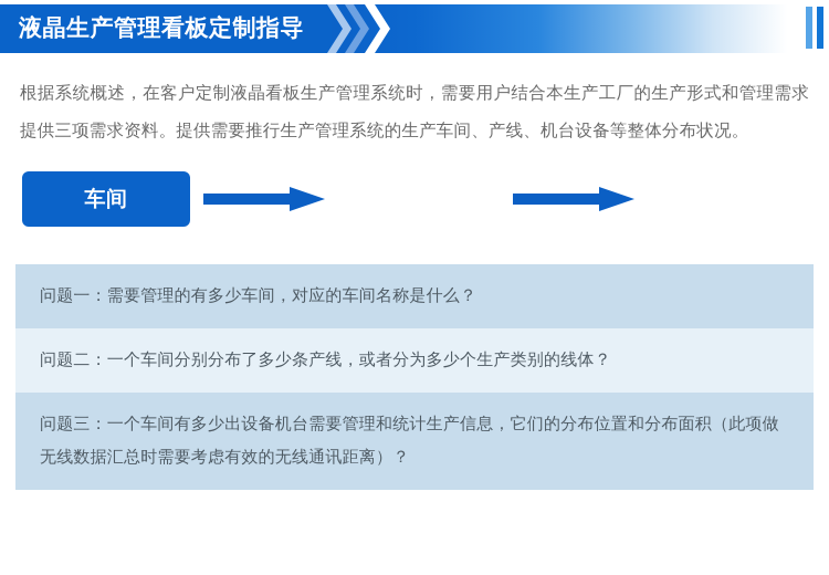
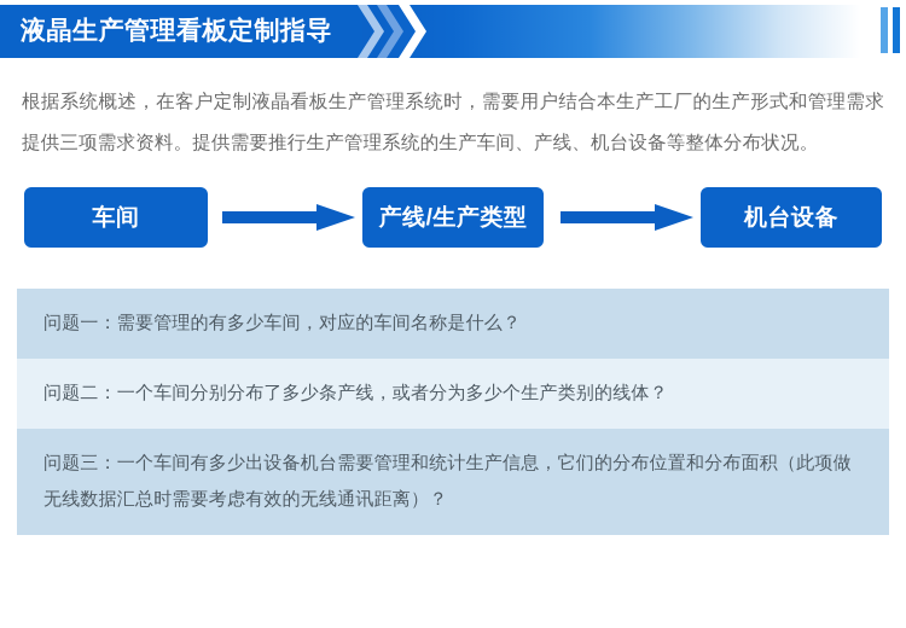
  液晶生产管理看板定制指导
  根据系统概述，在客户定制液晶看板生产管理系统时，需要用户结合本生产工厂的生产形式和管理需求提供三项需求资料。提供需要推行生产管理系统的生产车间、产线、机台设备等整体分布状况。
  车间
+ 产线/生产类型
+ 机台设备
  问题一：需要管理的有多少车间，对应的车间名称是什么？
  问题二：一个车间分别分布了多少条产线，或者分为多少个生产类别的线体？
  问题三：一个车间有多少出设备机台需要管理和统计生产信息，它们的分布位置和分布面积（此项做无线数据汇总时需要考虑有效的无线通讯距离）？
